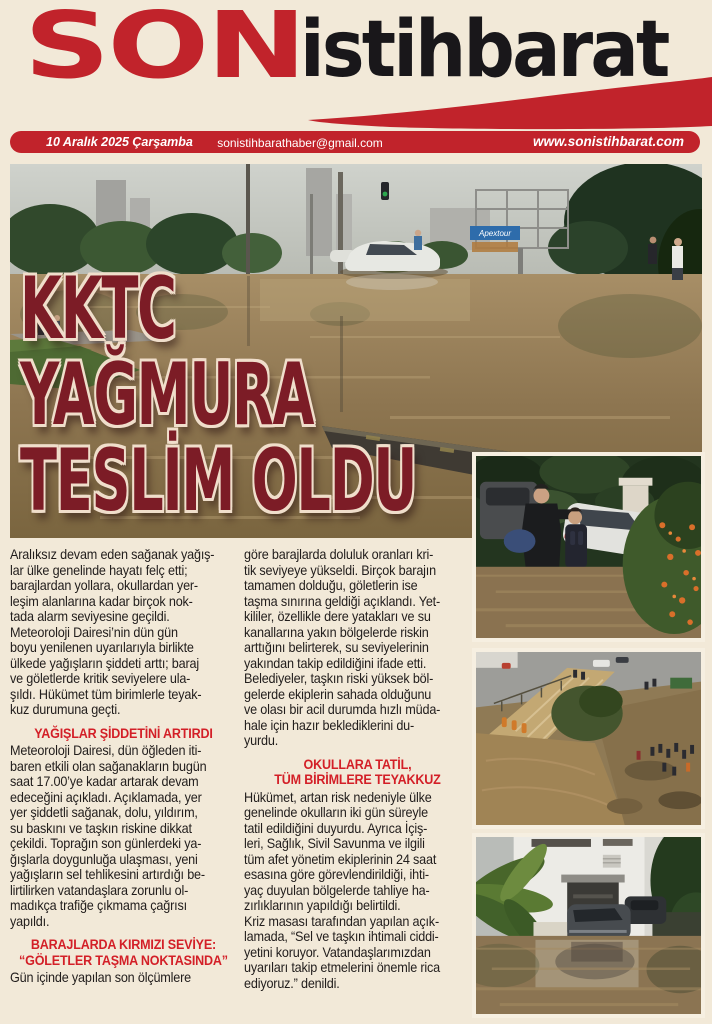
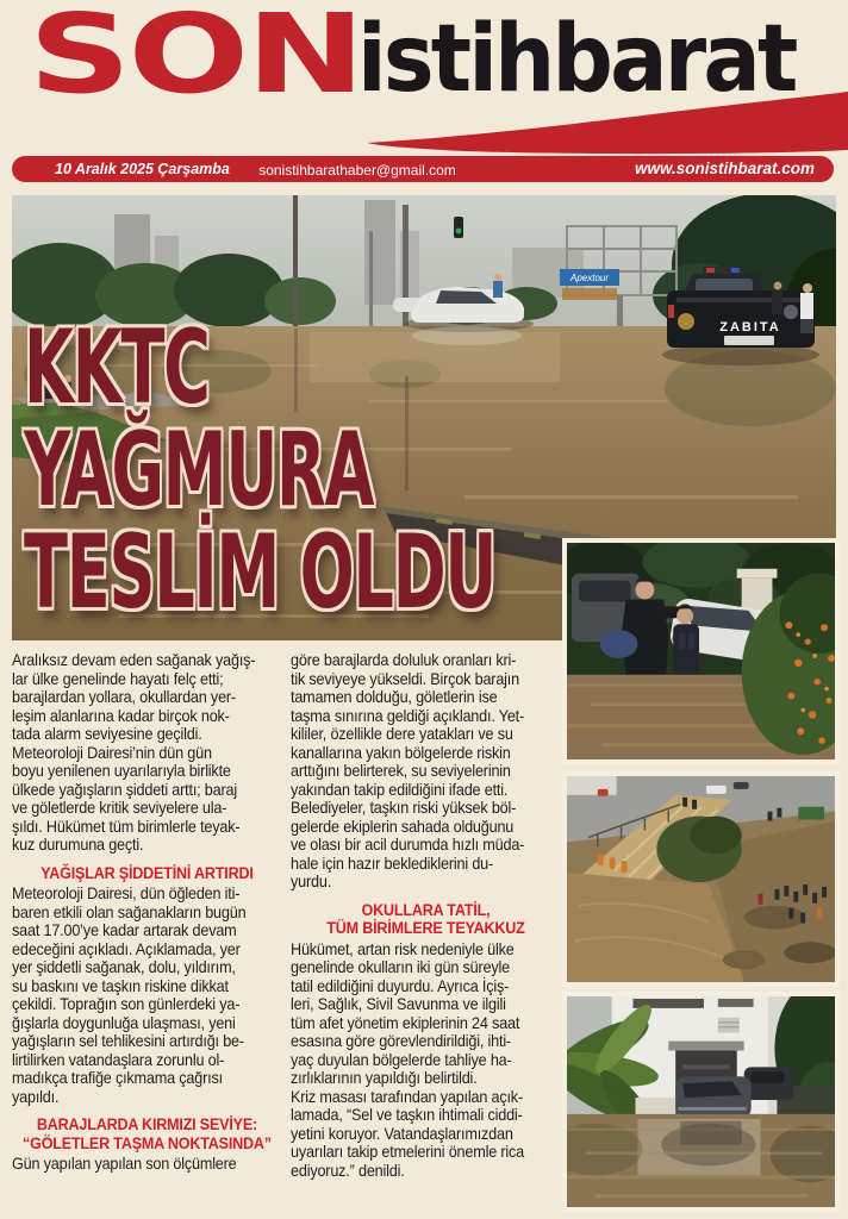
  SON
  istihbarat
  10 Aralık 2025 Çarşamba
  sonistihbarathaber@gmail.com
  www.sonistihbarat.com
  Apextour
+ ZABITA
  KKTC
  YAĞMURA
  TESLİM OLDU
  Aralıksız devam eden sağanak yağış-
  lar ülke genelinde hayatı felç etti;
  barajlardan yollara, okullardan yer-
  leşim alanlarına kadar birçok nok-
  tada alarm seviyesine geçildi.
  Meteoroloji Dairesi’nin dün gün
  boyu yenilenen uyarılarıyla birlikte
  ülkede yağışların şiddeti arttı; baraj
  ve göletlerde kritik seviyelere ula-
  şıldı. Hükümet tüm birimlerle teyak-
  kuz durumuna geçti.
  YAĞIŞLAR ŞİDDETİNİ ARTIRDI
  Meteoroloji Dairesi, dün öğleden iti-
  baren etkili olan sağanakların bugün
  saat 17.00’ye kadar artarak devam
  edeceğini açıkladı. Açıklamada, yer
  yer şiddetli sağanak, dolu, yıldırım,
  su baskını ve taşkın riskine dikkat
  çekildi. Toprağın son günlerdeki ya-
  ğışlarla doygunluğa ulaşması, yeni
  yağışların sel tehlikesini artırdığı be-
  lirtilirken vatandaşlara zorunlu ol-
  madıkça trafiğe çıkmama çağrısı
  yapıldı.
  BARAJLARDA KIRMIZI SEVİYE:
  “GÖLETLER TAŞMA NOKTASINDA”
- Gün içinde yapılan son ölçümlere
+ Gün yapılan yapılan son ölçümlere
  göre barajlarda doluluk oranları kri-
  tik seviyeye yükseldi. Birçok barajın
  tamamen dolduğu, göletlerin ise
  taşma sınırına geldiği açıklandı. Yet-
  kililer, özellikle dere yatakları ve su
  kanallarına yakın bölgelerde riskin
  arttığını belirterek, su seviyelerinin
  yakından takip edildiğini ifade etti.
  Belediyeler, taşkın riski yüksek böl-
  gelerde ekiplerin sahada olduğunu
  ve olası bir acil durumda hızlı müda-
  hale için hazır beklediklerini du-
  yurdu.
  OKULLARA TATİL,
  TÜM BİRİMLERE TEYAKKUZ
  Hükümet, artan risk nedeniyle ülke
  genelinde okulların iki gün süreyle
  tatil edildiğini duyurdu. Ayrıca İçiş-
  leri, Sağlık, Sivil Savunma ve ilgili
  tüm afet yönetim ekiplerinin 24 saat
  esasına göre görevlendirildiği, ihti-
  yaç duyulan bölgelerde tahliye ha-
  zırlıklarının yapıldığı belirtildi.
  Kriz masası tarafından yapılan açık-
  lamada, “Sel ve taşkın ihtimali ciddi-
  yetini koruyor. Vatandaşlarımızdan
  uyarıları takip etmelerini önemle rica
  ediyoruz.” denildi.
